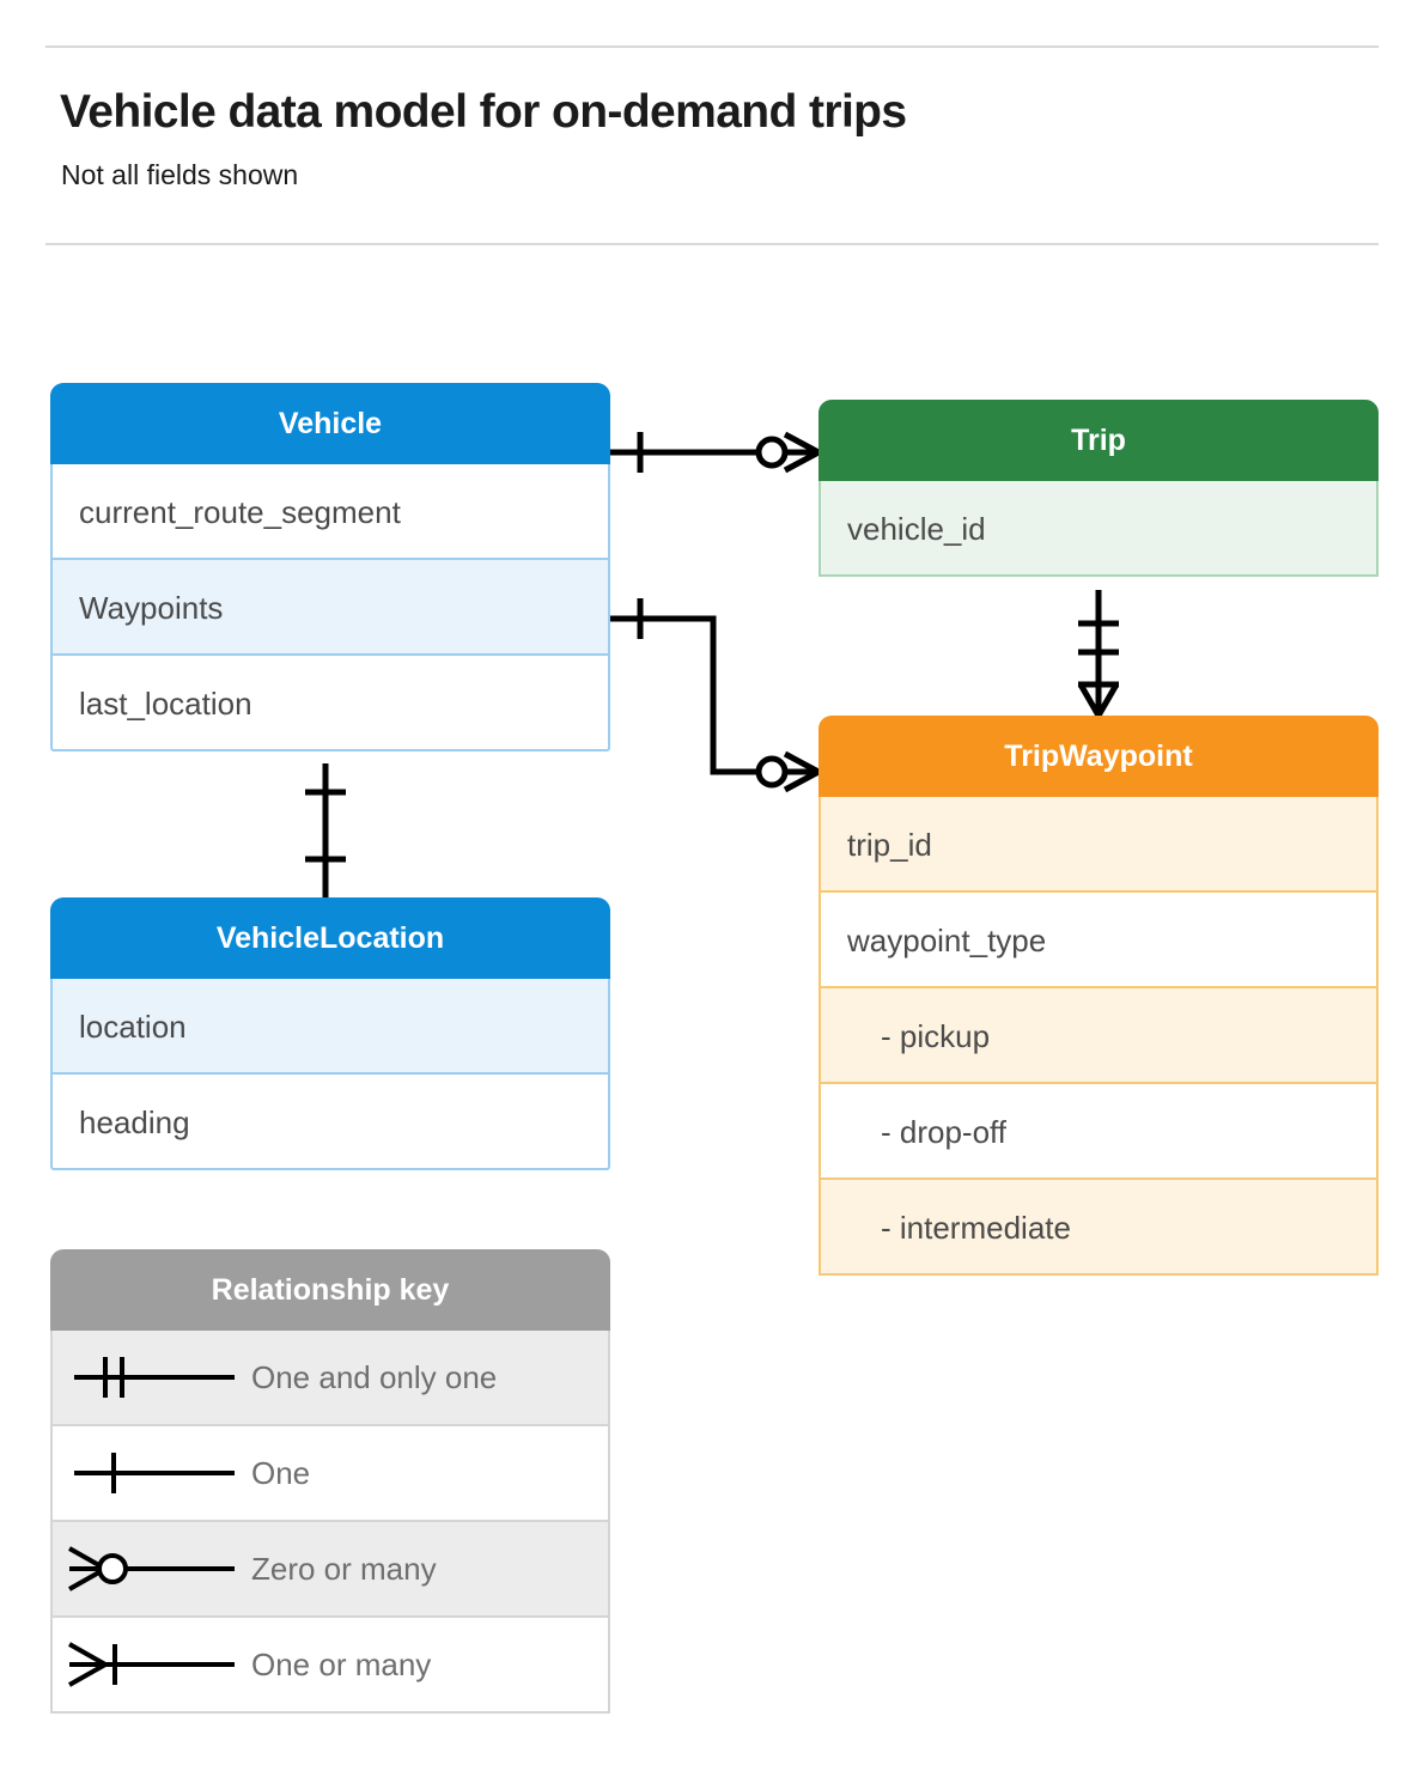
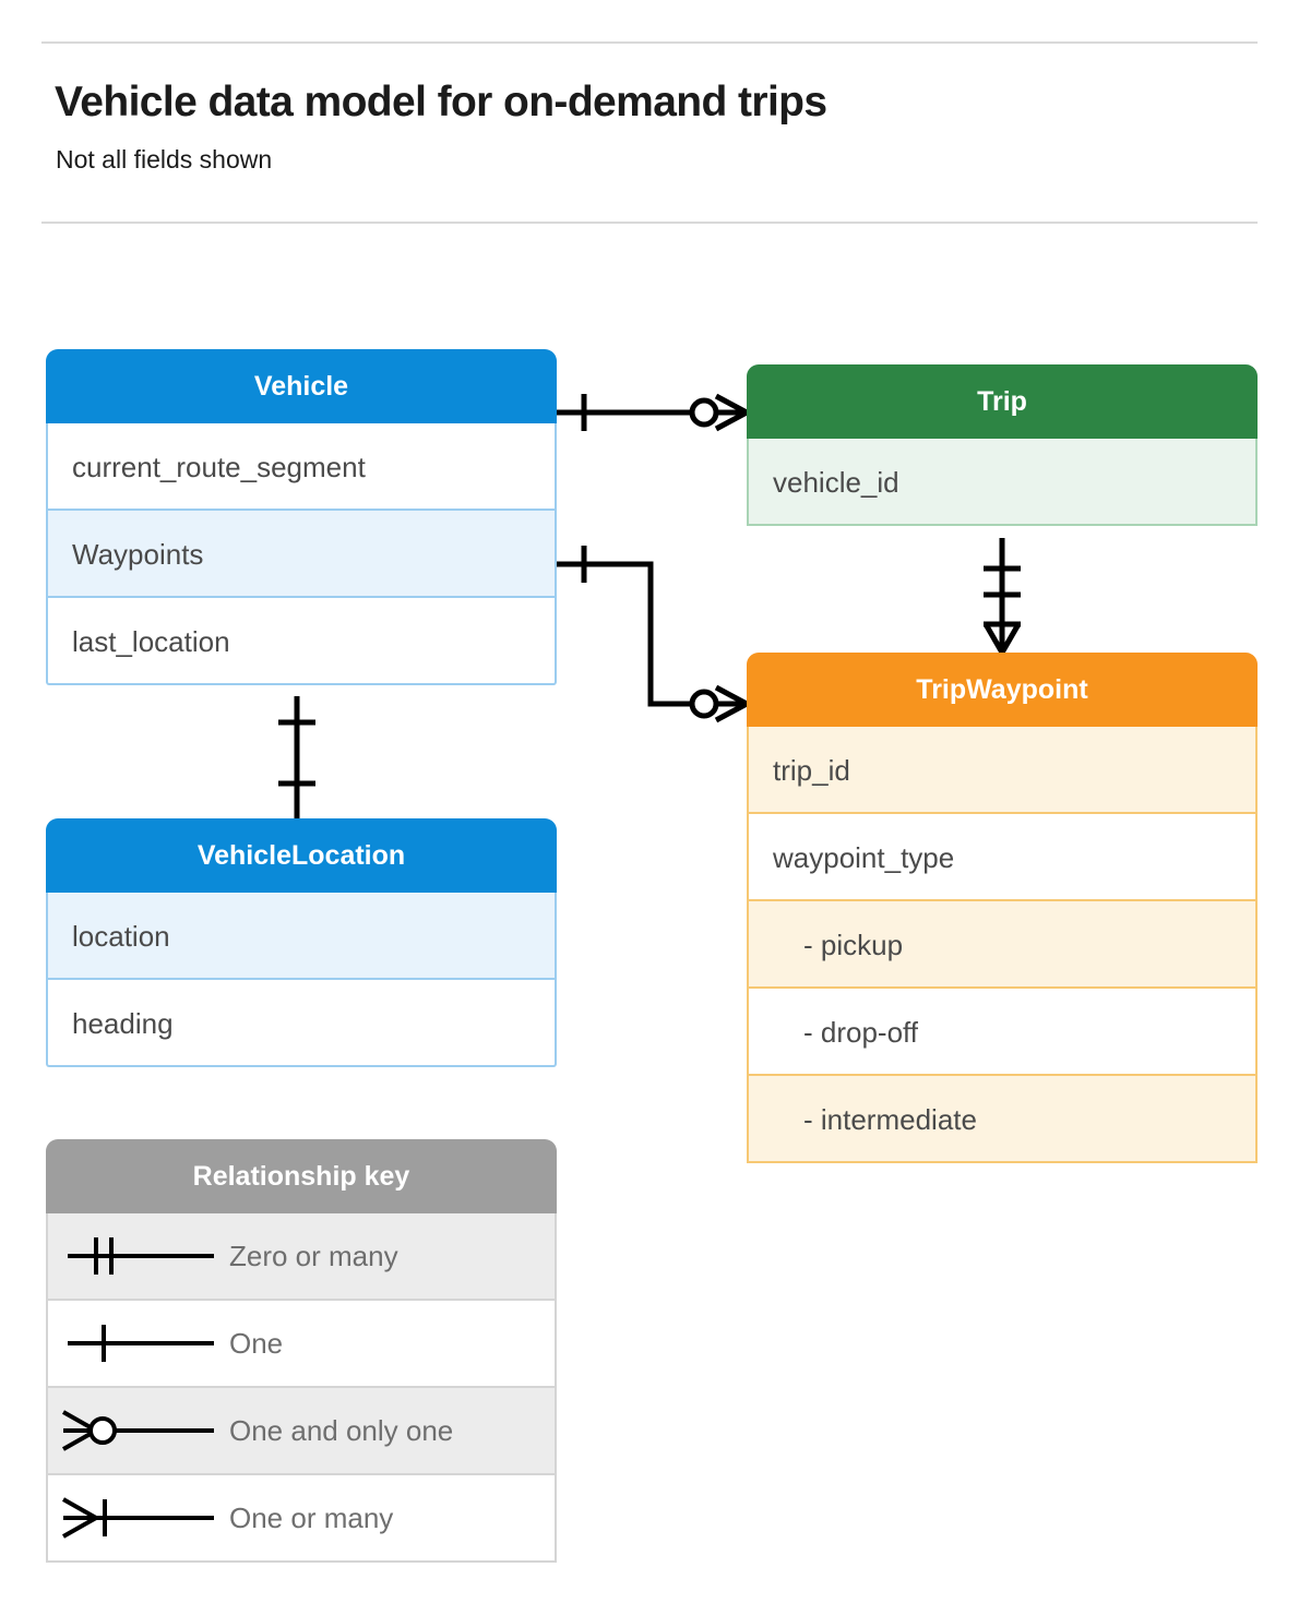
  Vehicle data model for on-demand trips
  Not all fields shown
  Vehicle
  current_route_segment
  Waypoints
  last_location
  Trip
  vehicle_id
  TripWaypoint
  trip_id
  waypoint_type
  - pickup
  - drop-off
  - intermediate
  VehicleLocation
  location
  heading
  Relationship key
- One and only one
+ Zero or many
  One
- Zero or many
+ One and only one
  One or many
